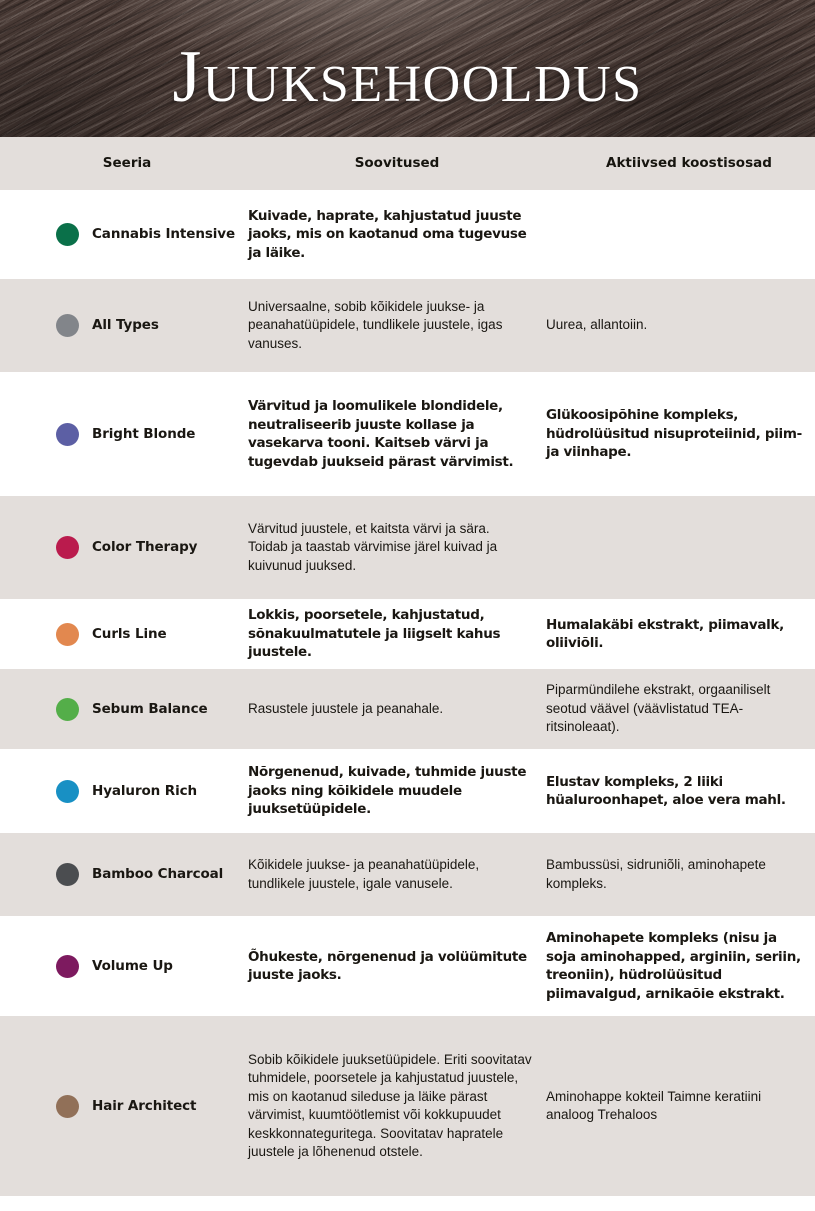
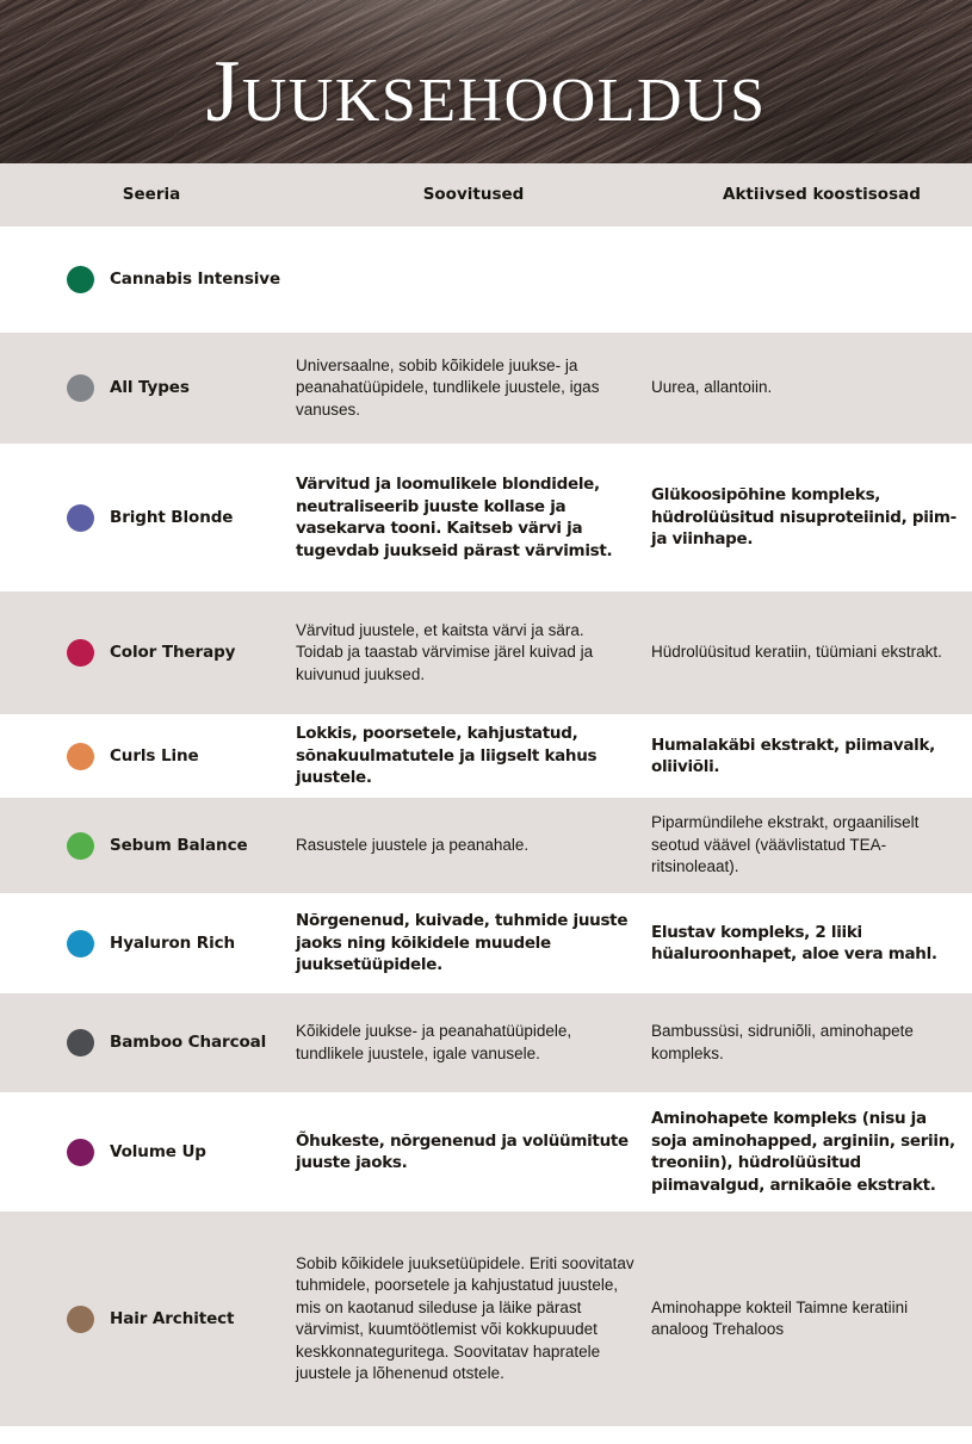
  Juuksehooldus
  Seeria
  Soovitused
  Aktiivsed koostisosad
  Cannabis Intensive
- Kuivade, haprate, kahjustatud juuste jaoks, mis on kaotanud oma tugevuse ja läike.
  All Types
  Universaalne, sobib kõikidele juukse- ja peanahatüüpidele, tundlikele juustele, igas vanuses.
  Uurea, allantoiin.
  Bright Blonde
  Värvitud ja loomulikele blondidele, neutraliseerib juuste kollase ja vasekarva tooni. Kaitseb värvi ja tugevdab juukseid pärast värvimist.
  Glükoosipõhine kompleks, hüdrolüüsitud nisuproteiinid, piim- ja viinhape.
  Color Therapy
  Värvitud juustele, et kaitsta värvi ja sära. Toidab ja taastab värvimise järel kuivad ja kuivunud juuksed.
+ Hüdrolüüsitud keratiin, tüümiani ekstrakt.
  Curls Line
  Lokkis, poorsetele, kahjustatud, sõnakuulmatutele ja liigselt kahus juustele.
  Humalakäbi ekstrakt, piimavalk, oliiviõli.
  Sebum Balance
  Rasustele juustele ja peanahale.
  Piparmündilehe ekstrakt, orgaaniliselt seotud väävel (väävlistatud TEA-ritsinoleaat).
  Hyaluron Rich
  Nõrgenenud, kuivade, tuhmide juuste jaoks ning kõikidele muudele juuksetüüpidele.
  Elustav kompleks, 2 liiki hüaluroonhapet, aloe vera mahl.
  Bamboo Charcoal
  Kõikidele juukse- ja peanahatüüpidele, tundlikele juustele, igale vanusele.
  Bambussüsi, sidruniõli, aminohapete kompleks.
  Volume Up
  Õhukeste, nõrgenenud ja volüümitute juuste jaoks.
  Aminohapete kompleks (nisu ja soja aminohapped, arginiin, seriin, treoniin), hüdrolüüsitud piimavalgud, arnikaõie ekstrakt.
  Hair Architect
  Sobib kõikidele juuksetüüpidele. Eriti soovitatav tuhmidele, poorsetele ja kahjustatud juustele, mis on kaotanud sileduse ja läike pärast värvimist, kuumtöötlemist või kokkupuudet keskkonnateguritega. Soovitatav hapratele juustele ja lõhenenud otstele.
  Aminohappe kokteil Taimne keratiini analoog Trehaloos
